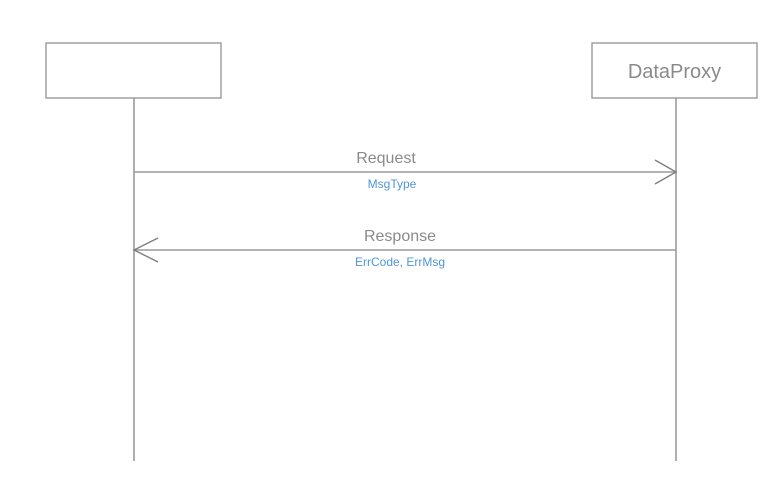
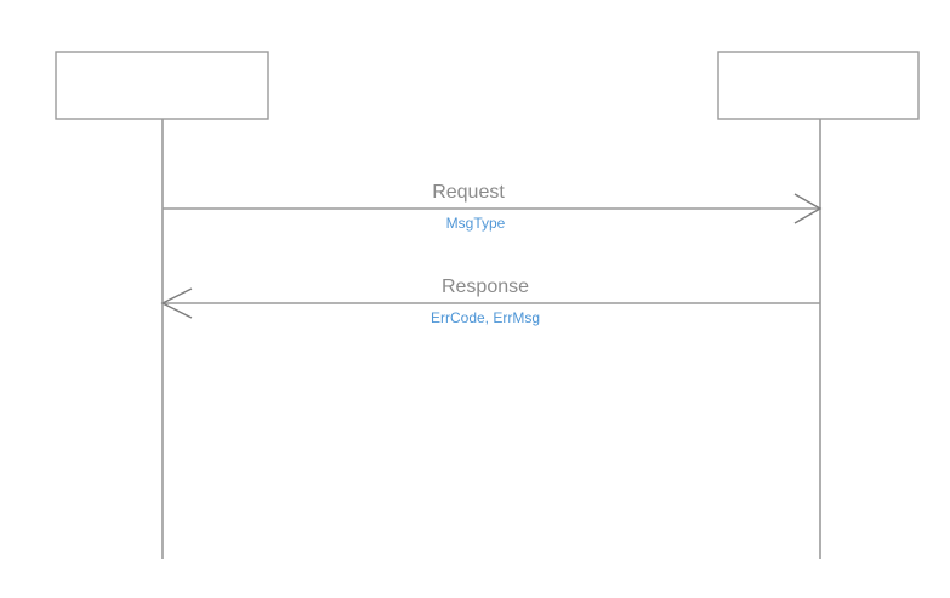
- DataProxy
  Request
  MsgType
  Response
  ErrCode, ErrMsg
